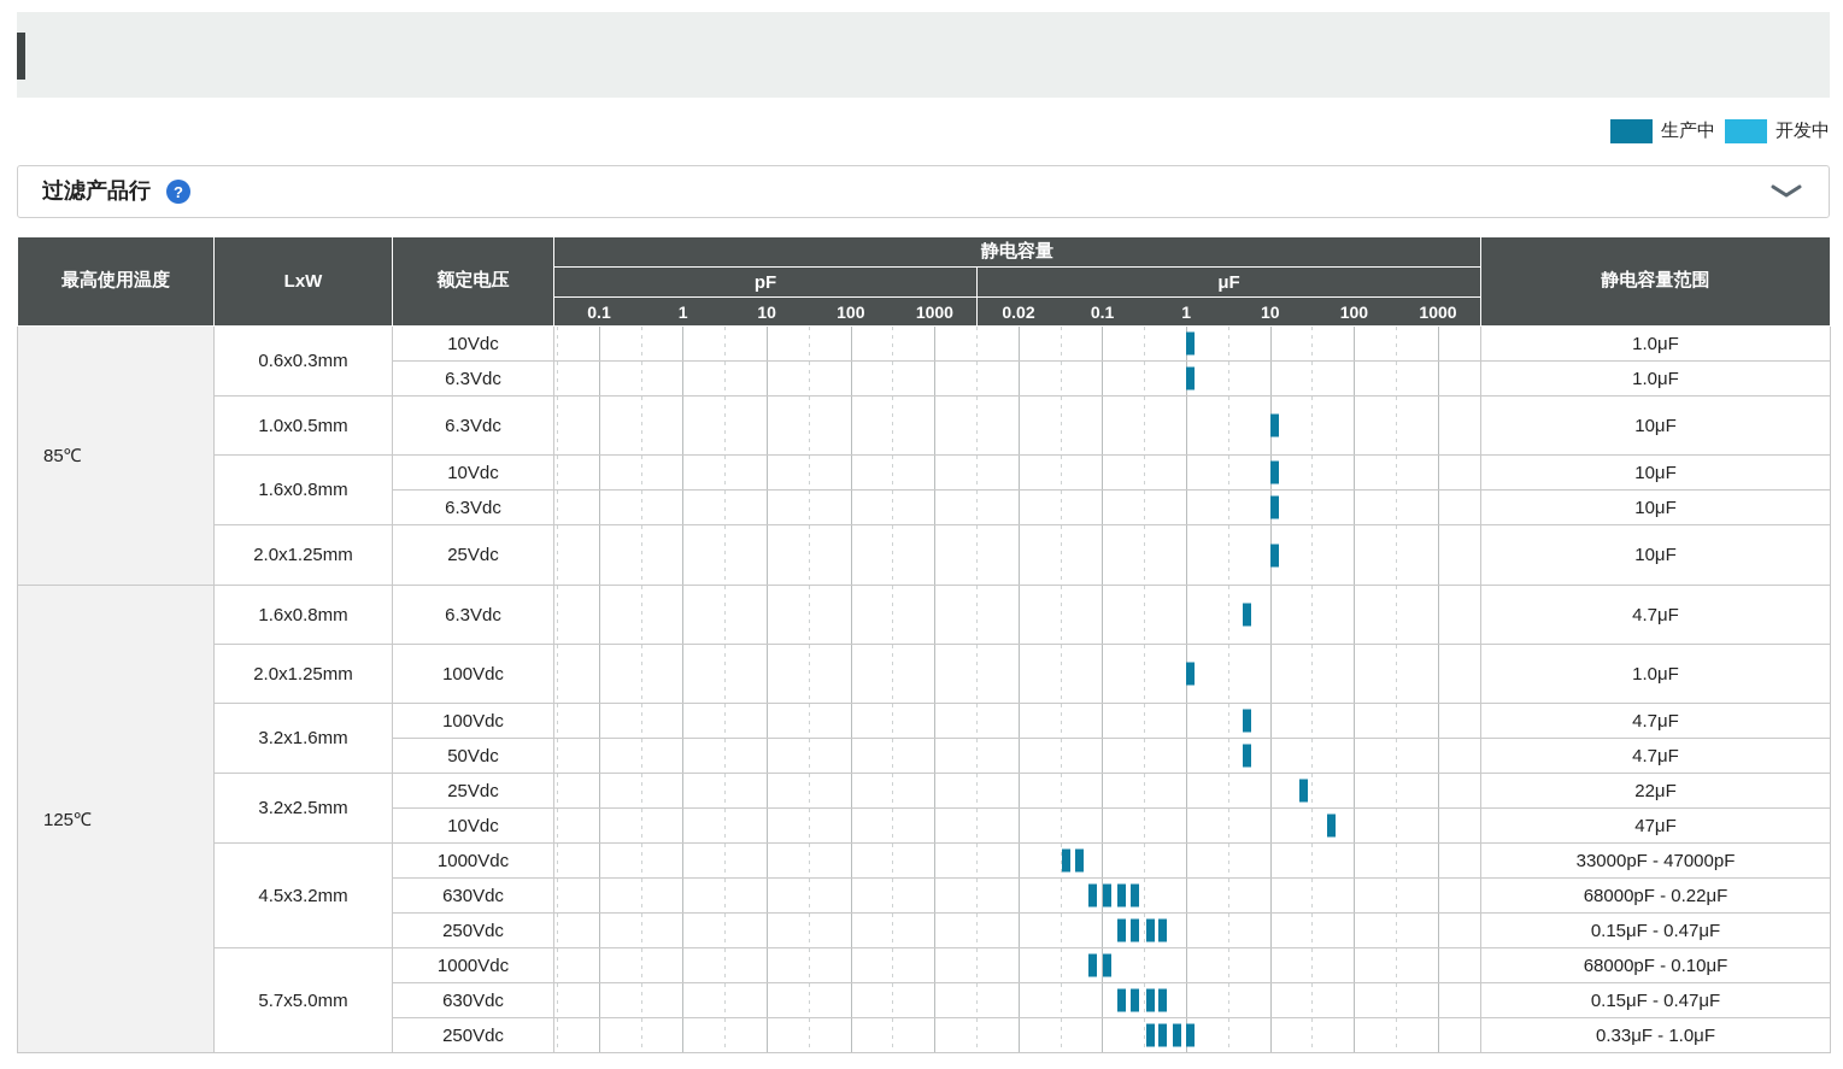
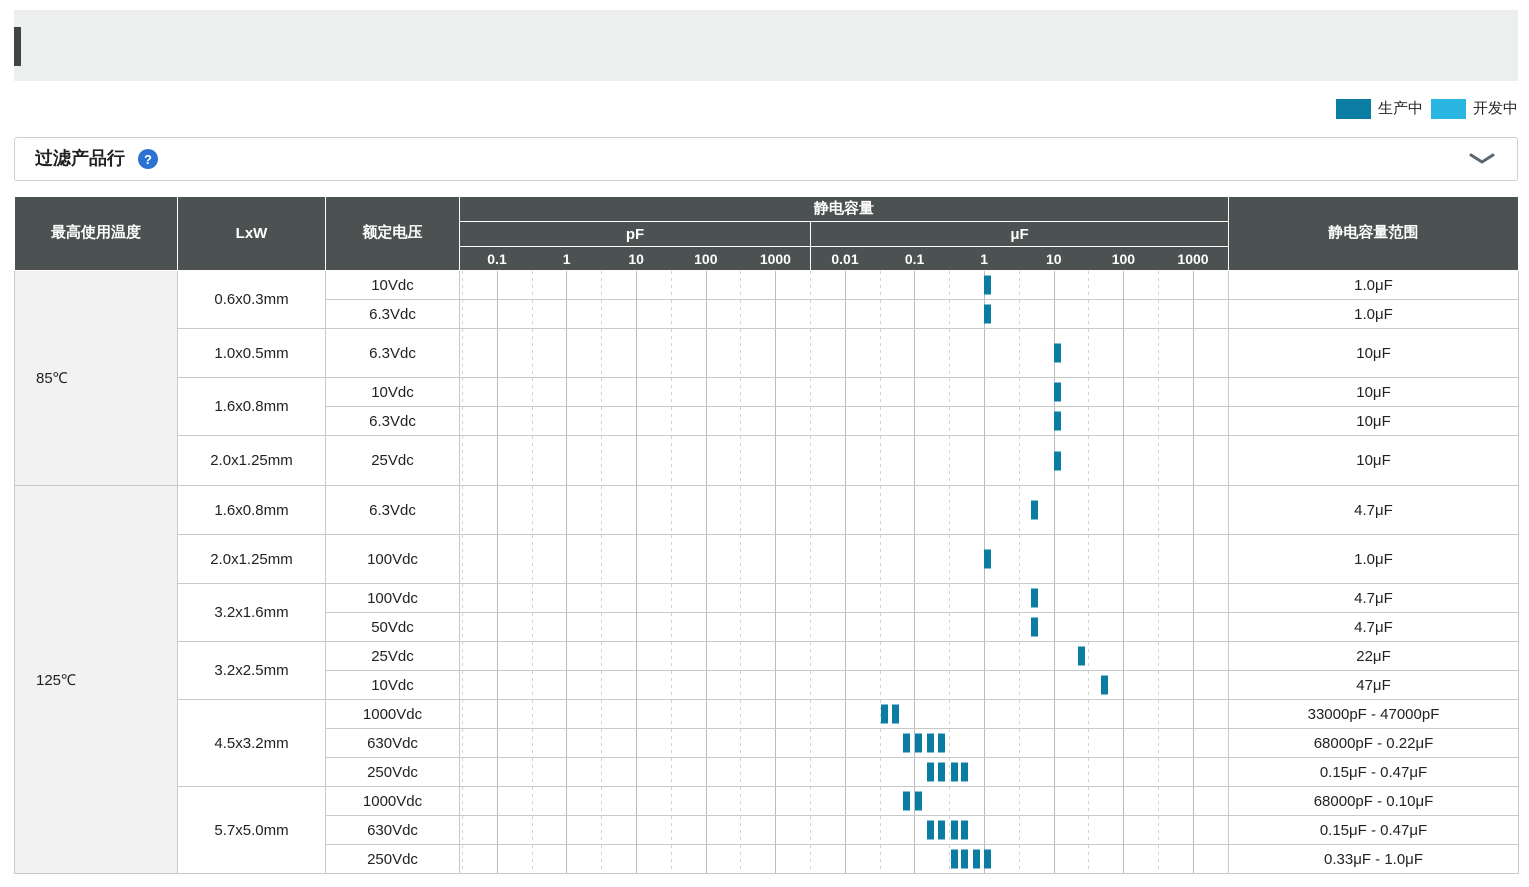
  生产中
  开发中
  过滤产品行
  ?
  最高使用温度	LxW	额定电压	静电容量	静电容量范围
  pF	μF
- 0.1 1 10 100 1000	0.02 0.1 1 10 100 1000
+ 0.1 1 10 100 1000	0.01 0.1 1 10 100 1000
  85℃	0.6x0.3mm	10Vdc		1.0μF
  6.3Vdc		1.0μF
  1.0x0.5mm	6.3Vdc		10μF
  1.6x0.8mm	10Vdc		10μF
  6.3Vdc		10μF
  2.0x1.25mm	25Vdc		10μF
  125℃	1.6x0.8mm	6.3Vdc		4.7μF
  2.0x1.25mm	100Vdc		1.0μF
  3.2x1.6mm	100Vdc		4.7μF
  50Vdc		4.7μF
  3.2x2.5mm	25Vdc		22μF
  10Vdc		47μF
  4.5x3.2mm	1000Vdc		33000pF - 47000pF
  630Vdc		68000pF - 0.22μF
  250Vdc		0.15μF - 0.47μF
  5.7x5.0mm	1000Vdc		68000pF - 0.10μF
  630Vdc		0.15μF - 0.47μF
  250Vdc		0.33μF - 1.0μF
